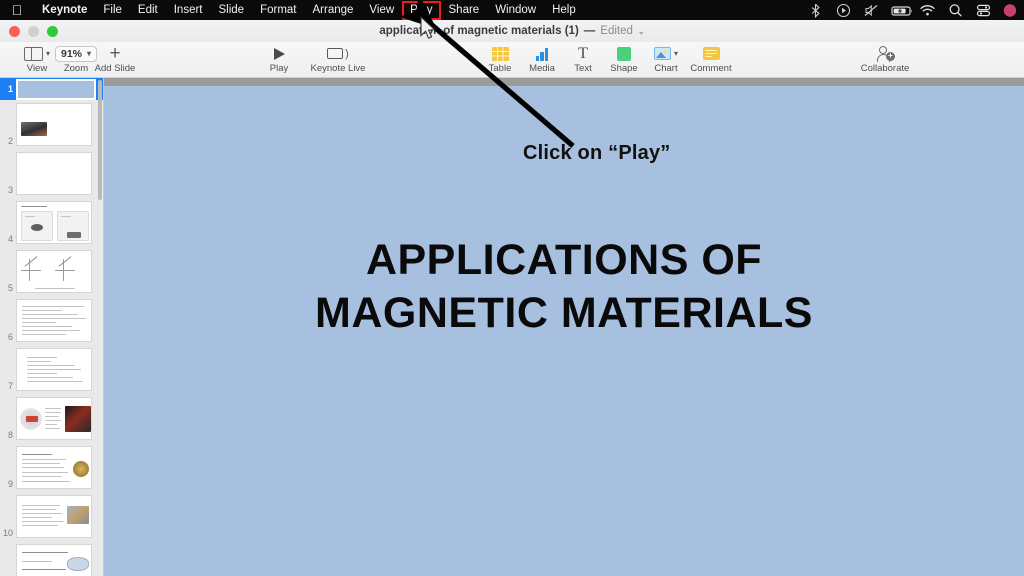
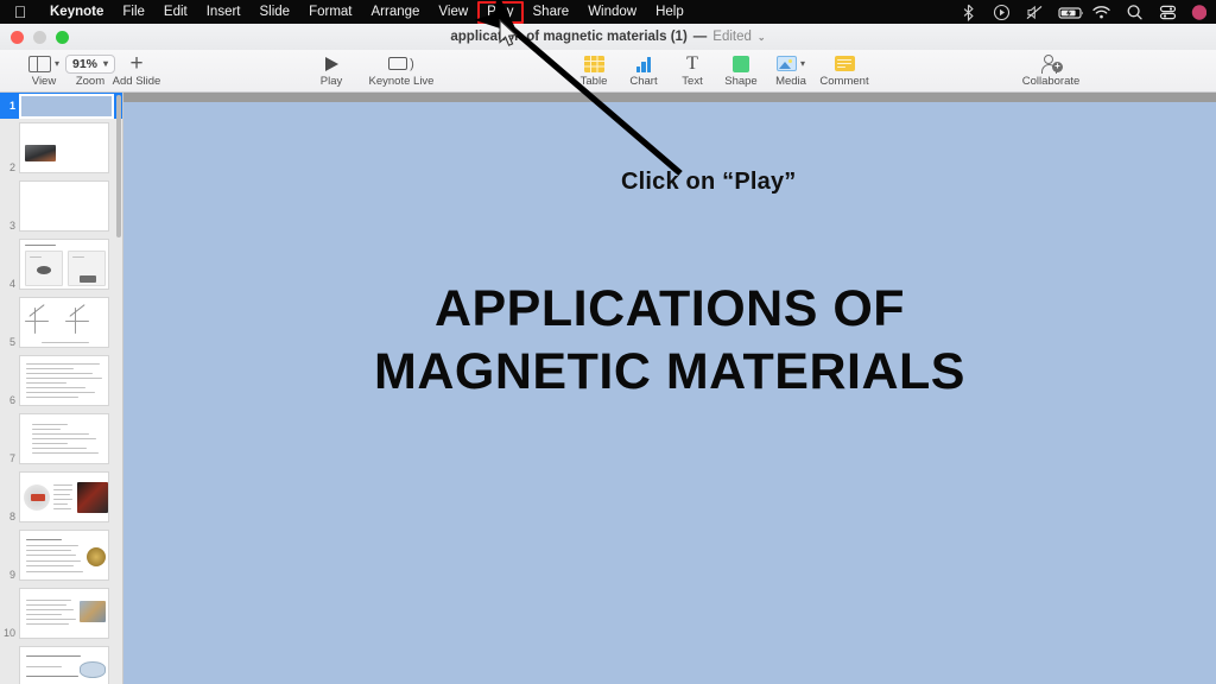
  
  Keynote
  File
  Edit
  Insert
  Slide
  Format
  Arrange
  View
  Play
  Share
  Window
  Help
  applica of magnetic materials (1)
  —
  Edited
  ⌄
  ▾
  View
  91%
  ▾
  Zoom
  +
  Add Slide
  Play
  )
  Keynote Live
  Table
- Media
+ Chart
  T
  Text
  Shape
  ▾
- Chart
+ Media
  Comment
  +
  Collaborate
  1
  2
  3
  4
  5
  6
  7
  8
  9
  10
  APPLICATIONS OF
  MAGNETIC MATERIALS
  Click on “Play”
